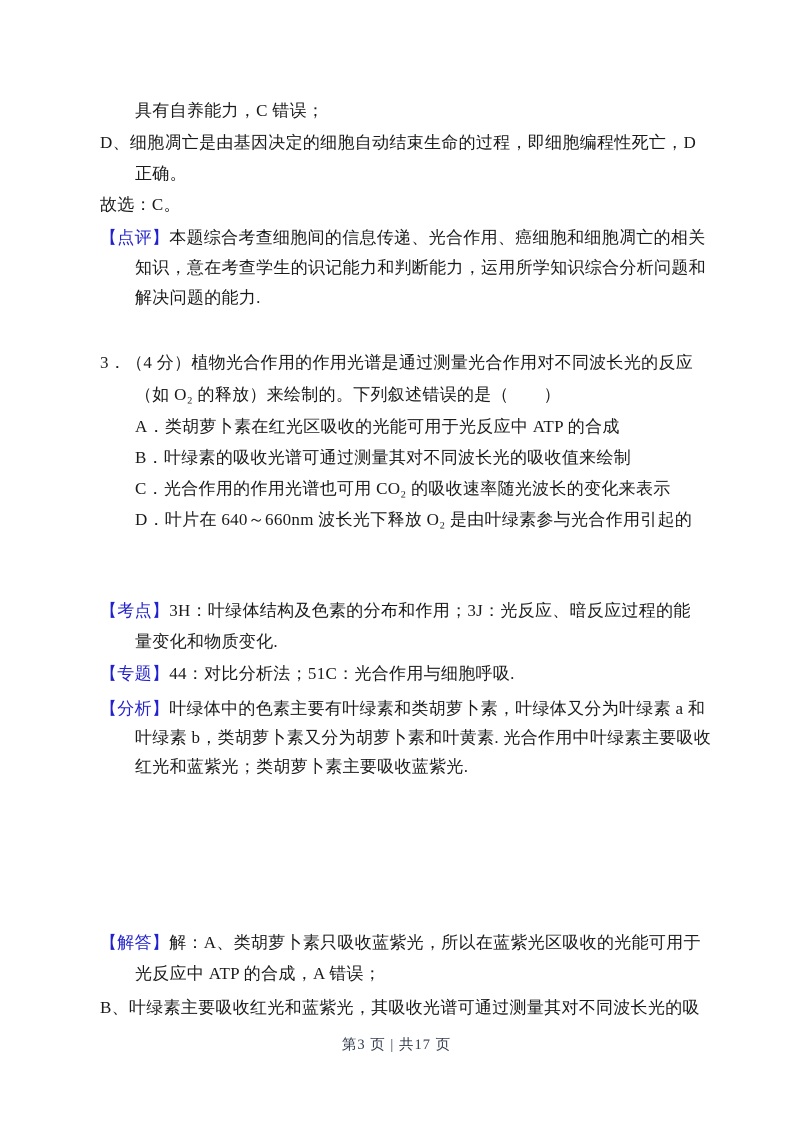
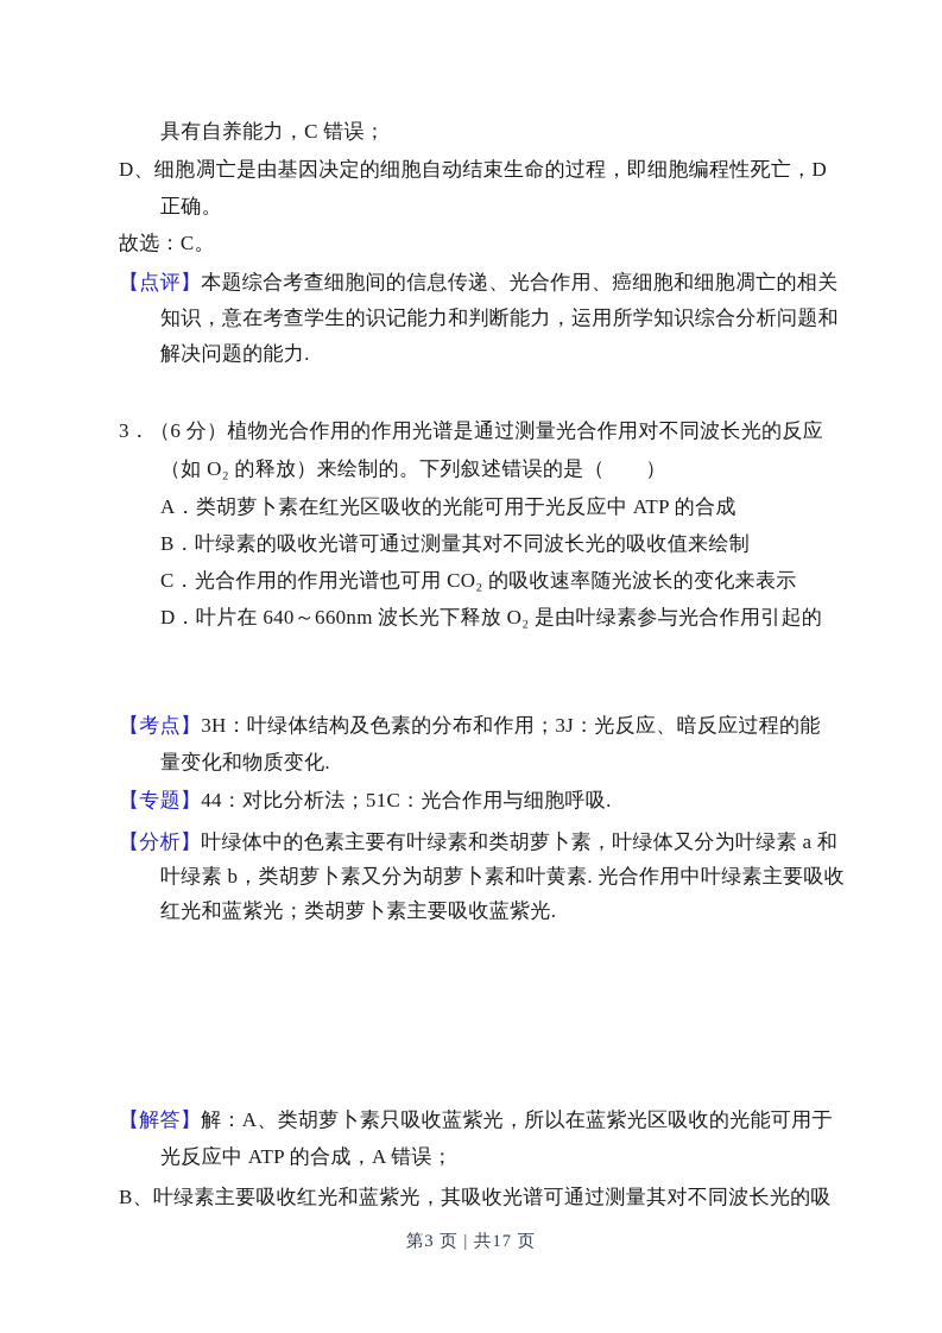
  具有自养能力，C 错误；
  D、细胞凋亡是由基因决定的细胞自动结束生命的过程，即细胞编程性死亡，D
  正确。
  故选：C。
  【点评】本题综合考查细胞间的信息传递、光合作用、癌细胞和细胞凋亡的相关
  知识，意在考查学生的识记能力和判断能力，运用所学知识综合分析问题和
  解决问题的能力.
- 3．（4 分）植物光合作用的作用光谱是通过测量光合作用对不同波长光的反应
+ 3．（6 分）植物光合作用的作用光谱是通过测量光合作用对不同波长光的反应
  （如 O₂ 的释放）来绘制的。下列叙述错误的是（ ）
  A．类胡萝卜素在红光区吸收的光能可用于光反应中 ATP 的合成
  B．叶绿素的吸收光谱可通过测量其对不同波长光的吸收值来绘制
  C．光合作用的作用光谱也可用 CO₂ 的吸收速率随光波长的变化来表示
  D．叶片在 640～660nm 波长光下释放 O₂ 是由叶绿素参与光合作用引起的
  【考点】3H：叶绿体结构及色素的分布和作用；3J：光反应、暗反应过程的能
  量变化和物质变化.
  【专题】44：对比分析法；51C：光合作用与细胞呼吸.
  【分析】叶绿体中的色素主要有叶绿素和类胡萝卜素，叶绿体又分为叶绿素 a 和
  叶绿素 b，类胡萝卜素又分为胡萝卜素和叶黄素. 光合作用中叶绿素主要吸收
  红光和蓝紫光；类胡萝卜素主要吸收蓝紫光.
  【解答】解：A、类胡萝卜素只吸收蓝紫光，所以在蓝紫光区吸收的光能可用于
  光反应中 ATP 的合成，A 错误；
  B、叶绿素主要吸收红光和蓝紫光，其吸收光谱可通过测量其对不同波长光的吸
  第3 页 | 共17 页
